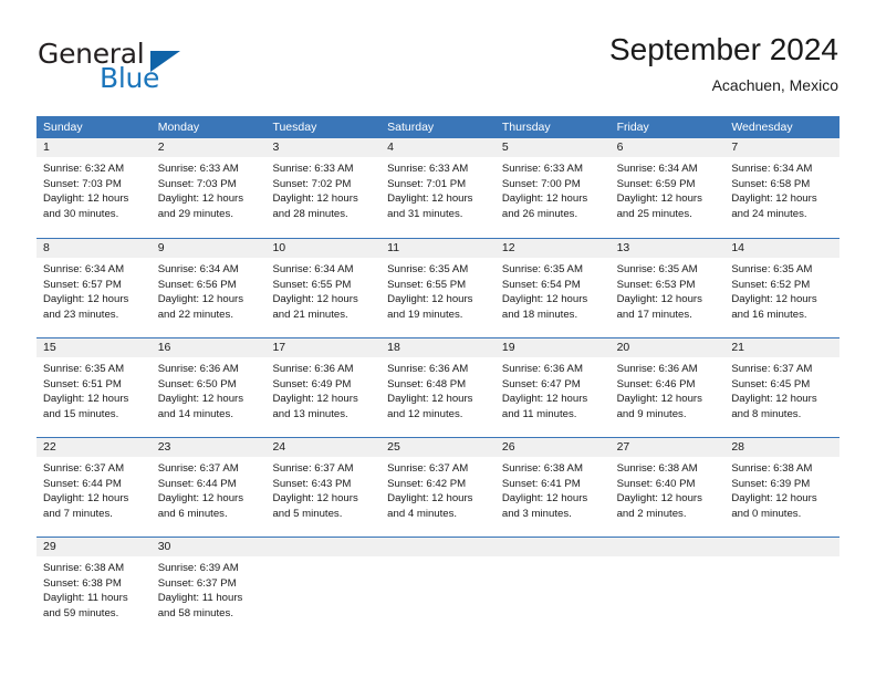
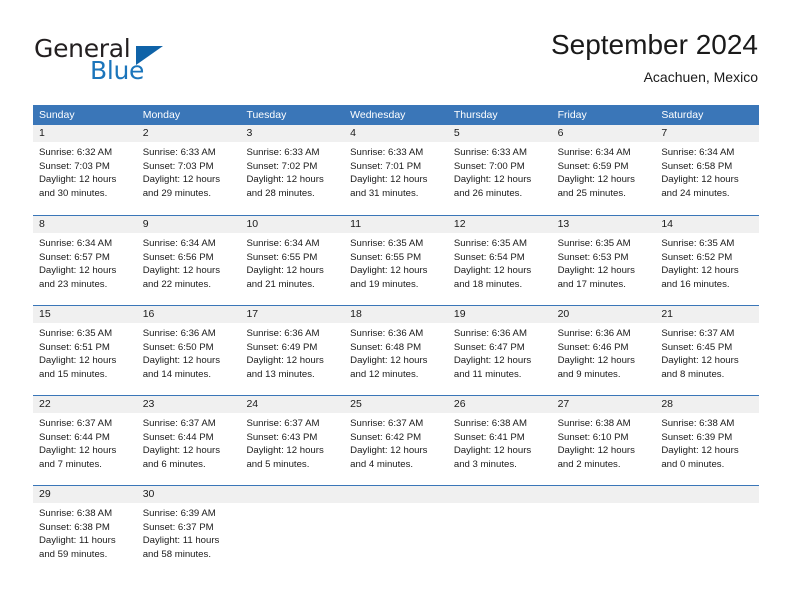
  General
  Blue
  September 2024
  Acachuen, Mexico
  Sunday
  Monday
  Tuesday
- Saturday
+ Wednesday
  Thursday
  Friday
- Wednesday
+ Saturday
  1
  Sunrise: 6:32 AM
  Sunset: 7:03 PM
  Daylight: 12 hours
  and 30 minutes.
  2
  Sunrise: 6:33 AM
  Sunset: 7:03 PM
  Daylight: 12 hours
  and 29 minutes.
  3
  Sunrise: 6:33 AM
  Sunset: 7:02 PM
  Daylight: 12 hours
  and 28 minutes.
  4
  Sunrise: 6:33 AM
  Sunset: 7:01 PM
  Daylight: 12 hours
  and 31 minutes.
  5
  Sunrise: 6:33 AM
  Sunset: 7:00 PM
  Daylight: 12 hours
  and 26 minutes.
  6
  Sunrise: 6:34 AM
  Sunset: 6:59 PM
  Daylight: 12 hours
  and 25 minutes.
  7
  Sunrise: 6:34 AM
  Sunset: 6:58 PM
  Daylight: 12 hours
  and 24 minutes.
  8
  Sunrise: 6:34 AM
  Sunset: 6:57 PM
  Daylight: 12 hours
  and 23 minutes.
  9
  Sunrise: 6:34 AM
  Sunset: 6:56 PM
  Daylight: 12 hours
  and 22 minutes.
  10
  Sunrise: 6:34 AM
  Sunset: 6:55 PM
  Daylight: 12 hours
  and 21 minutes.
  11
  Sunrise: 6:35 AM
  Sunset: 6:55 PM
  Daylight: 12 hours
  and 19 minutes.
  12
  Sunrise: 6:35 AM
  Sunset: 6:54 PM
  Daylight: 12 hours
  and 18 minutes.
  13
  Sunrise: 6:35 AM
  Sunset: 6:53 PM
  Daylight: 12 hours
  and 17 minutes.
  14
  Sunrise: 6:35 AM
  Sunset: 6:52 PM
  Daylight: 12 hours
  and 16 minutes.
  15
  Sunrise: 6:35 AM
  Sunset: 6:51 PM
  Daylight: 12 hours
  and 15 minutes.
  16
  Sunrise: 6:36 AM
  Sunset: 6:50 PM
  Daylight: 12 hours
  and 14 minutes.
  17
  Sunrise: 6:36 AM
  Sunset: 6:49 PM
  Daylight: 12 hours
  and 13 minutes.
  18
  Sunrise: 6:36 AM
  Sunset: 6:48 PM
  Daylight: 12 hours
  and 12 minutes.
  19
  Sunrise: 6:36 AM
  Sunset: 6:47 PM
  Daylight: 12 hours
  and 11 minutes.
  20
  Sunrise: 6:36 AM
  Sunset: 6:46 PM
  Daylight: 12 hours
  and 9 minutes.
  21
  Sunrise: 6:37 AM
  Sunset: 6:45 PM
  Daylight: 12 hours
  and 8 minutes.
  22
  Sunrise: 6:37 AM
  Sunset: 6:44 PM
  Daylight: 12 hours
  and 7 minutes.
  23
  Sunrise: 6:37 AM
  Sunset: 6:44 PM
  Daylight: 12 hours
  and 6 minutes.
  24
  Sunrise: 6:37 AM
  Sunset: 6:43 PM
  Daylight: 12 hours
  and 5 minutes.
  25
  Sunrise: 6:37 AM
  Sunset: 6:42 PM
  Daylight: 12 hours
  and 4 minutes.
  26
  Sunrise: 6:38 AM
  Sunset: 6:41 PM
  Daylight: 12 hours
  and 3 minutes.
  27
  Sunrise: 6:38 AM
- Sunset: 6:40 PM
+ Sunset: 6:10 PM
  Daylight: 12 hours
  and 2 minutes.
  28
  Sunrise: 6:38 AM
  Sunset: 6:39 PM
  Daylight: 12 hours
  and 0 minutes.
  29
  Sunrise: 6:38 AM
  Sunset: 6:38 PM
  Daylight: 11 hours
  and 59 minutes.
  30
  Sunrise: 6:39 AM
  Sunset: 6:37 PM
  Daylight: 11 hours
  and 58 minutes.
